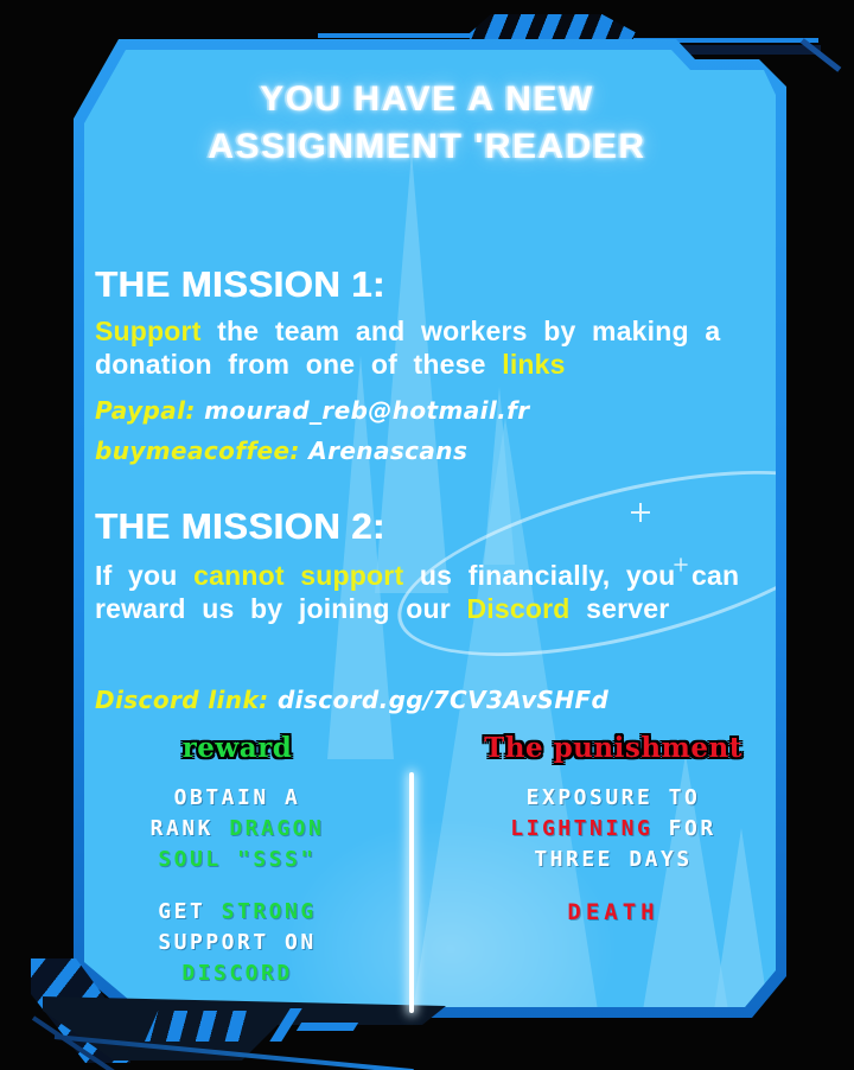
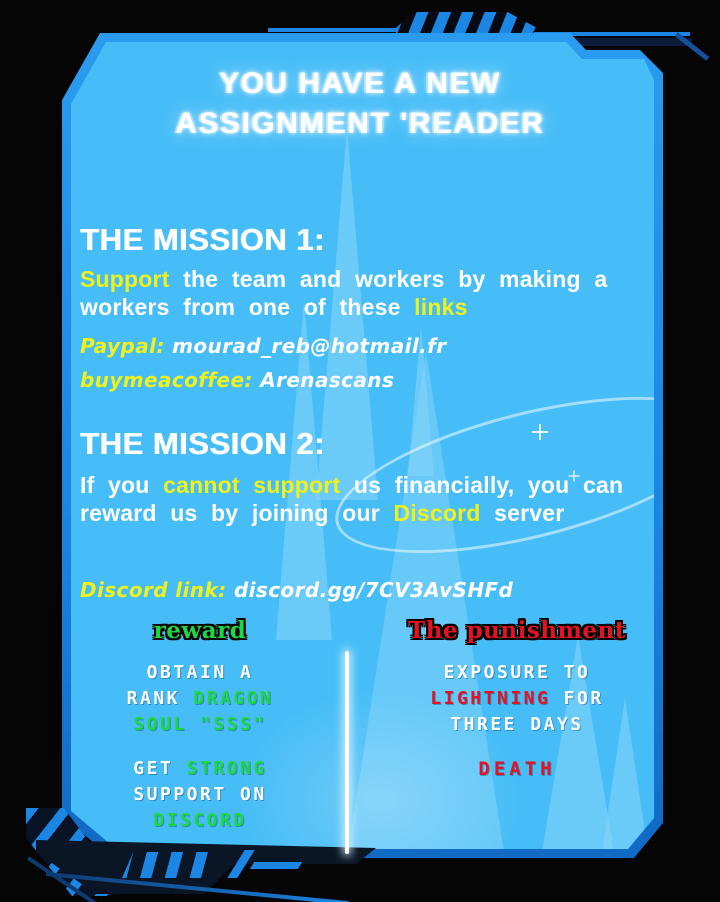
  YOU HAVE A NEW
  ASSIGNMENT 'READER
  THE MISSION 1:
- Support the team and workers by making a donation from one of these links
+ Support the team and workers by making a workers from one of these links
  Paypal: mourad_reb@hotmail.fr
  buymeacoffee: Arenascans
  THE MISSION 2:
  If you cannot support us financially, you can reward us by joining our Discord server
  Discord link: discord.gg/7CV3AvSHFd
  reward
  OBTAIN A
  RANK DRAGON
  SOUL "SSS"
  GET STRONG
  SUPPORT ON
  DISCORD
  The punishment
  EXPOSURE TO
  LIGHTNING FOR
  THREE DAYS
  DEATH
